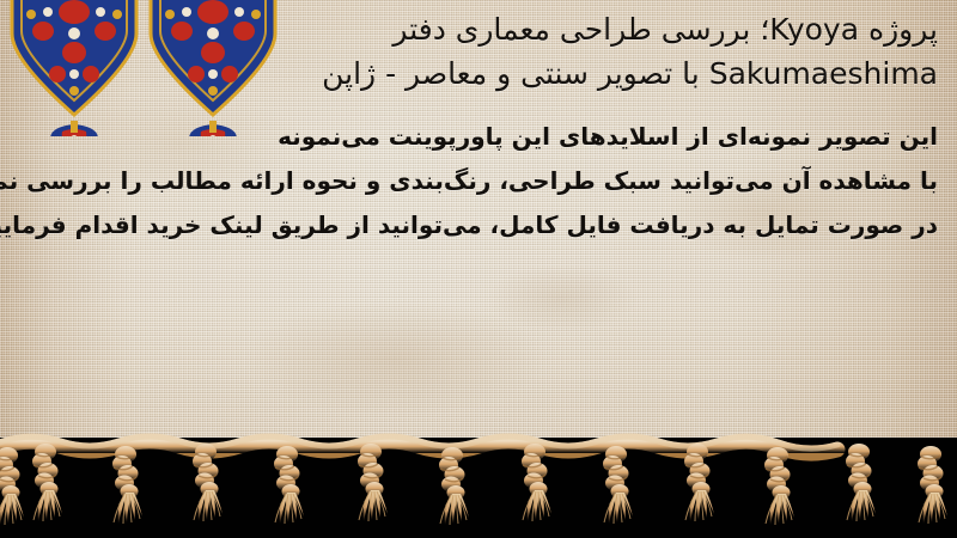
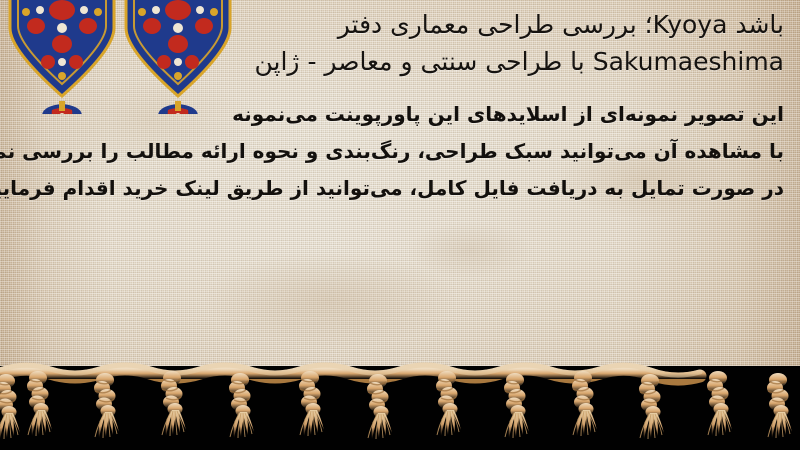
- پروژه Kyoya؛ بررسی طراحی معماری دفتر
+ باشد Kyoya؛ بررسی طراحی معماری دفتر
- Sakumaeshima با تصویر سنتی و معاصر - ژاپن
+ Sakumaeshima با طراحی سنتی و معاصر - ژاپن
  این تصویر نمونه‌ای از اسلایدهای این پاورپوینت می‌نمونه
  با مشاهده آن می‌توانید سبک طراحی، رنگ‌بندی و نحوه ارائه مطالب را بررسی نم
  در صورت تمایل به دریافت فایل کامل، می‌توانید از طریق لینک خرید اقدام فرمای
